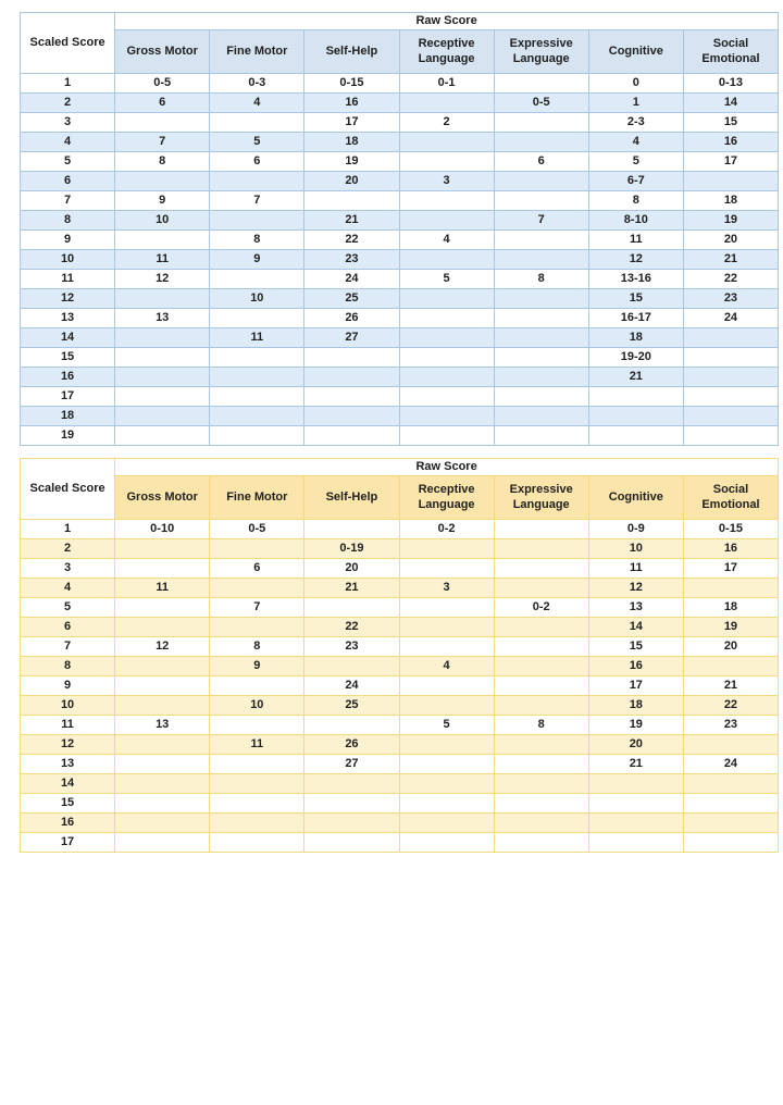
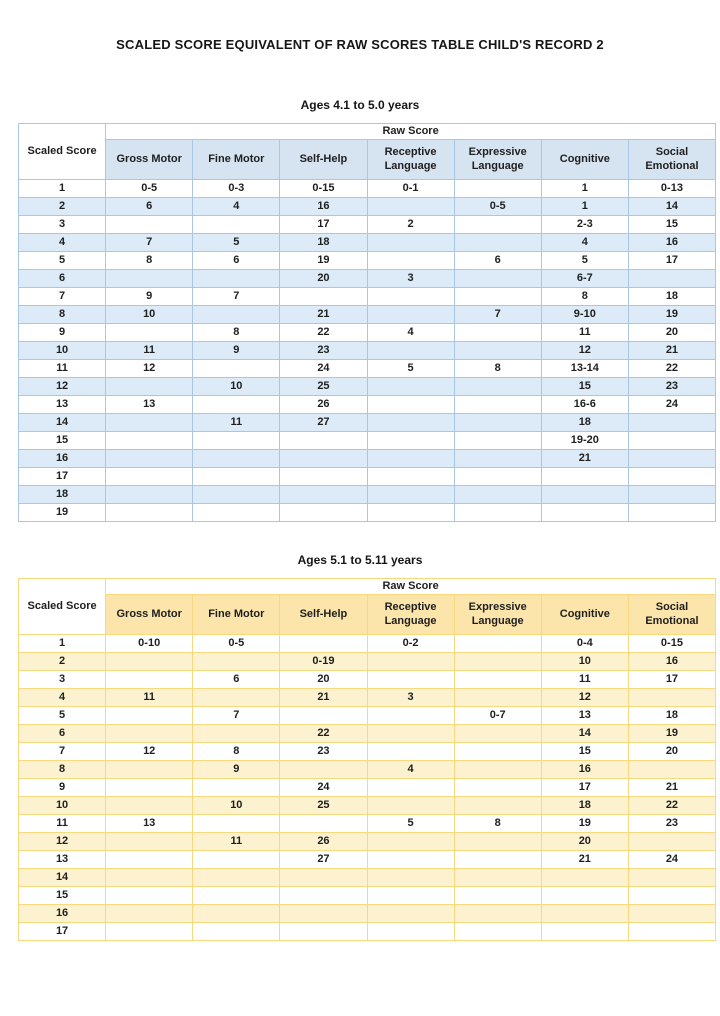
+ SCALED SCORE EQUIVALENT OF RAW SCORES TABLE CHILD'S RECORD 2
+ Ages 4.1 to 5.0 years
  Scaled Score	Raw Score
  Gross Motor	Fine Motor	Self-Help	Receptive Language	Expressive Language	Cognitive	Social Emotional
- 1	0-5	0-3	0-15	0-1		0	0-13
+ 1	0-5	0-3	0-15	0-1		1	0-13
  2	6	4	16		0-5	1	14
  3			17	2		2-3	15
  4	7	5	18			4	16
  5	8	6	19		6	5	17
  6			20	3		6-7
  7	9	7				8	18
- 8	10		21		7	8-10	19
+ 8	10		21		7	9-10	19
  9		8	22	4		11	20
  10	11	9	23			12	21
- 11	12		24	5	8	13-16	22
+ 11	12		24	5	8	13-14	22
  12		10	25			15	23
- 13	13		26			16-17	24
+ 13	13		26			16-6	24
  14		11	27			18
  15						19-20
  16						21
  17
  18
  19
+ Ages 5.1 to 5.11 years
  Scaled Score	Raw Score
  Gross Motor	Fine Motor	Self-Help	Receptive Language	Expressive Language	Cognitive	Social Emotional
- 1	0-10	0-5		0-2		0-9	0-15
+ 1	0-10	0-5		0-2		0-4	0-15
  2			0-19			10	16
  3		6	20			11	17
  4	11		21	3		12
- 5		7			0-2	13	18
+ 5		7			0-7	13	18
  6			22			14	19
  7	12	8	23			15	20
  8		9		4		16
  9			24			17	21
  10		10	25			18	22
  11	13			5	8	19	23
  12		11	26			20
  13			27			21	24
  14
  15
  16
  17
